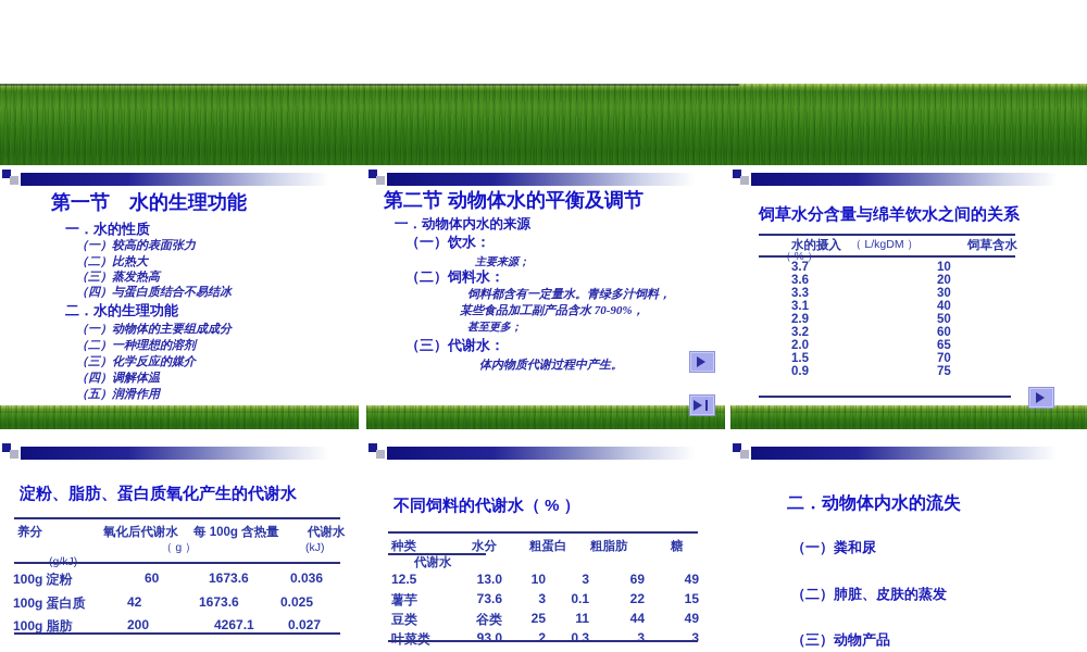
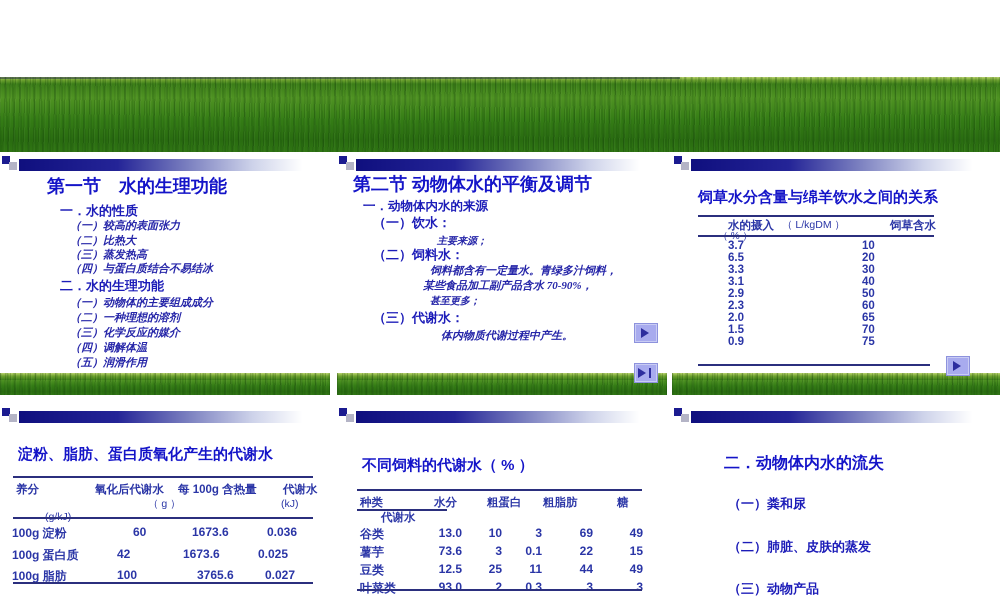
  第一节 水的生理功能
  一．水的性质
  （一）较高的表面张力
  （二）比热大
  （三）蒸发热高
  （四）与蛋白质结合不易结冰
  二．水的生理功能
  （一）动物体的主要组成成分
  （二）一种理想的溶剂
  （三）化学反应的媒介
  （四）调解体温
  （五）润滑作用
  第二节 动物体水的平衡及调节
  一．动物体内水的来源
  （一）饮水：
  主要来源；
  （二）饲料水：
  饲料都含有一定量水。青绿多汁饲料，
  某些食品加工副产品含水 70-90%，
  甚至更多；
  （三）代谢水：
  体内物质代谢过程中产生。
  饲草水分含量与绵羊饮水之间的关系
  水的摄入
  （ L/kgDM ）
  饲草含水
  3.7
  10
- 3.6
+ 6.5
  20
  3.3
  30
  3.1
  40
  2.9
  50
- 3.2
+ 2.3
  60
  2.0
  65
  1.5
  70
  0.9
  75
  淀粉、脂肪、蛋白质氧化产生的代谢水
  养分
  氧化后代谢水
  每 100g 含热量
  代谢水
  （ g ）
  (kJ)
  100g 淀粉
  60
  1673.6
  0.036
  100g 蛋白质
  42
  1673.6
  0.025
  100g 脂肪
- 200
+ 100
- 4267.1
+ 3765.6
  0.027
  不同饲料的代谢水（ % ）
  种类
  水分
  粗蛋白
  粗脂肪
  糖
  代谢水
- 12.5
+ 谷类
  13.0
  10
  3
  69
  49
  薯芋
  73.6
  3
  0.1
  22
  15
  豆类
- 谷类
+ 12.5
  25
  11
  44
  49
  叶菜类
  93.0
  2
  0.3
  3
  3
  二．动物体内水的流失
  （一）粪和尿
  （二）肺脏、皮肤的蒸发
  （三）动物产品
